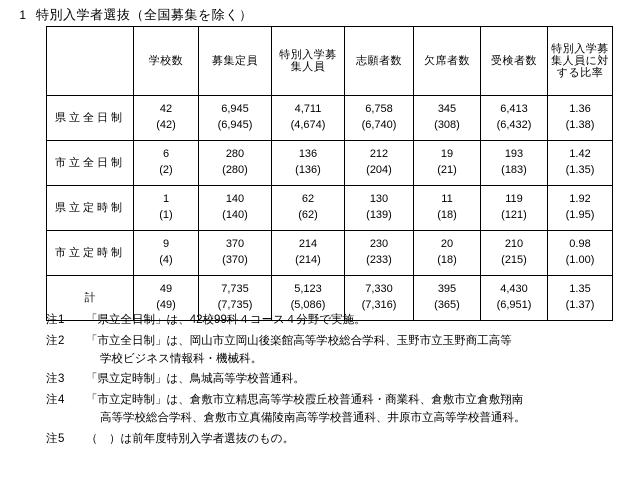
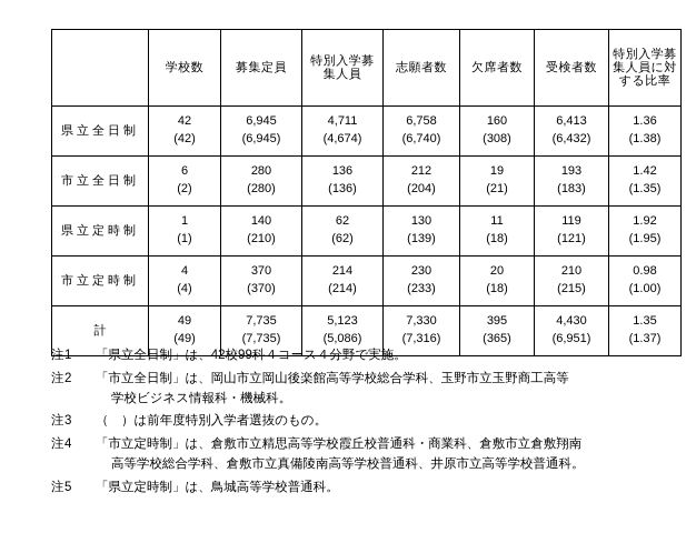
- 1
- 特別入学者選抜（全国募集を除く）
  	学校数	募集定員	特別入学募集人員	志願者数	欠席者数	受検者数	特別入学募集人員に対する比率
- 県立全日制	42(42)	6,945(6,945)	4,711(4,674)	6,758(6,740)	345(308)	6,413(6,432)	1.36(1.38)
+ 県立全日制	42(42)	6,945(6,945)	4,711(4,674)	6,758(6,740)	160(308)	6,413(6,432)	1.36(1.38)
  市立全日制	6(2)	280(280)	136(136)	212(204)	19(21)	193(183)	1.42(1.35)
- 県立定時制	1(1)	140(140)	62(62)	130(139)	11(18)	119(121)	1.92(1.95)
+ 県立定時制	1(1)	140(210)	62(62)	130(139)	11(18)	119(121)	1.92(1.95)
- 市立定時制	9(4)	370(370)	214(214)	230(233)	20(18)	210(215)	0.98(1.00)
+ 市立定時制	4(4)	370(370)	214(214)	230(233)	20(18)	210(215)	0.98(1.00)
  計	49(49)	7,735(7,735)	5,123(5,086)	7,330(7,316)	395(365)	4,430(6,951)	1.35(1.37)
  注1
  「県立全日制」は、42校99科４コース４分野で実施。
  注2
  「市立全日制」は、岡山市立岡山後楽館高等学校総合学科、玉野市立玉野商工高等
  学校ビジネス情報科・機械科。
  注3
- 「県立定時制」は、鳥城高等学校普通科。
+ （ ）は前年度特別入学者選抜のもの。
  注4
  「市立定時制」は、倉敷市立精思高等学校霞丘校普通科・商業科、倉敷市立倉敷翔南
  高等学校総合学科、倉敷市立真備陵南高等学校普通科、井原市立高等学校普通科。
  注5
- （ ）は前年度特別入学者選抜のもの。
+ 「県立定時制」は、鳥城高等学校普通科。
